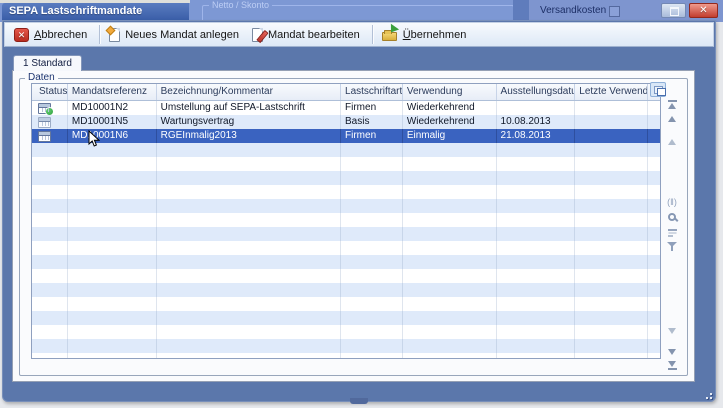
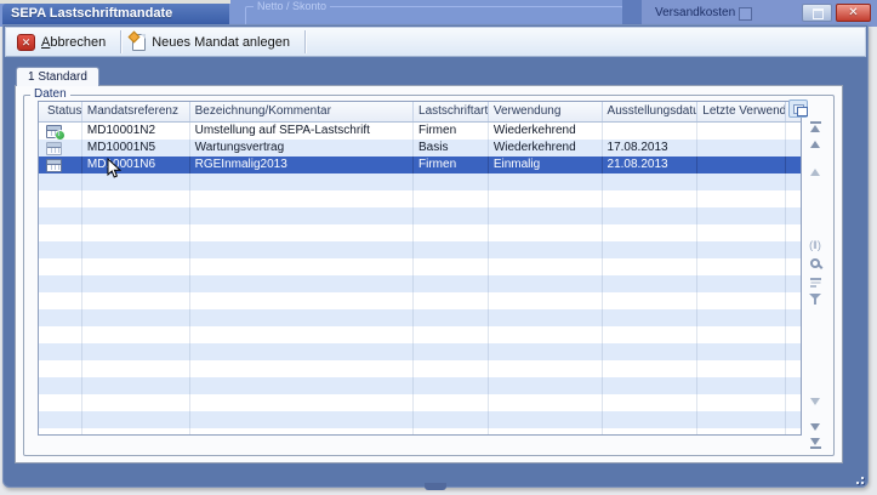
  Netto / Skonto
  Versandkosten
  ✕
  SEPA Lastschriftmandate
  Abbrechen
  Neues Mandat anlegen
- Mandat bearbeiten
- Übernehmen
  1 Standard
  Daten
  Status
  Mandatsreferenz
  Bezeichnung/Kommentar
  Lastschriftart
  Verwendung
  Ausstellungsdatu
  Letzte Verwend
  MD10001N2
  Umstellung auf SEPA-Lastschrift
  Firmen
  Wiederkehrend
  MD10001N5
  Wartungsvertrag
  Basis
  Wiederkehrend
- 10.08.2013
+ 17.08.2013
  MD0001N6
  RGEInmalig2013
  Firmen
  Einmalig
  21.08.2013
  (‖)
